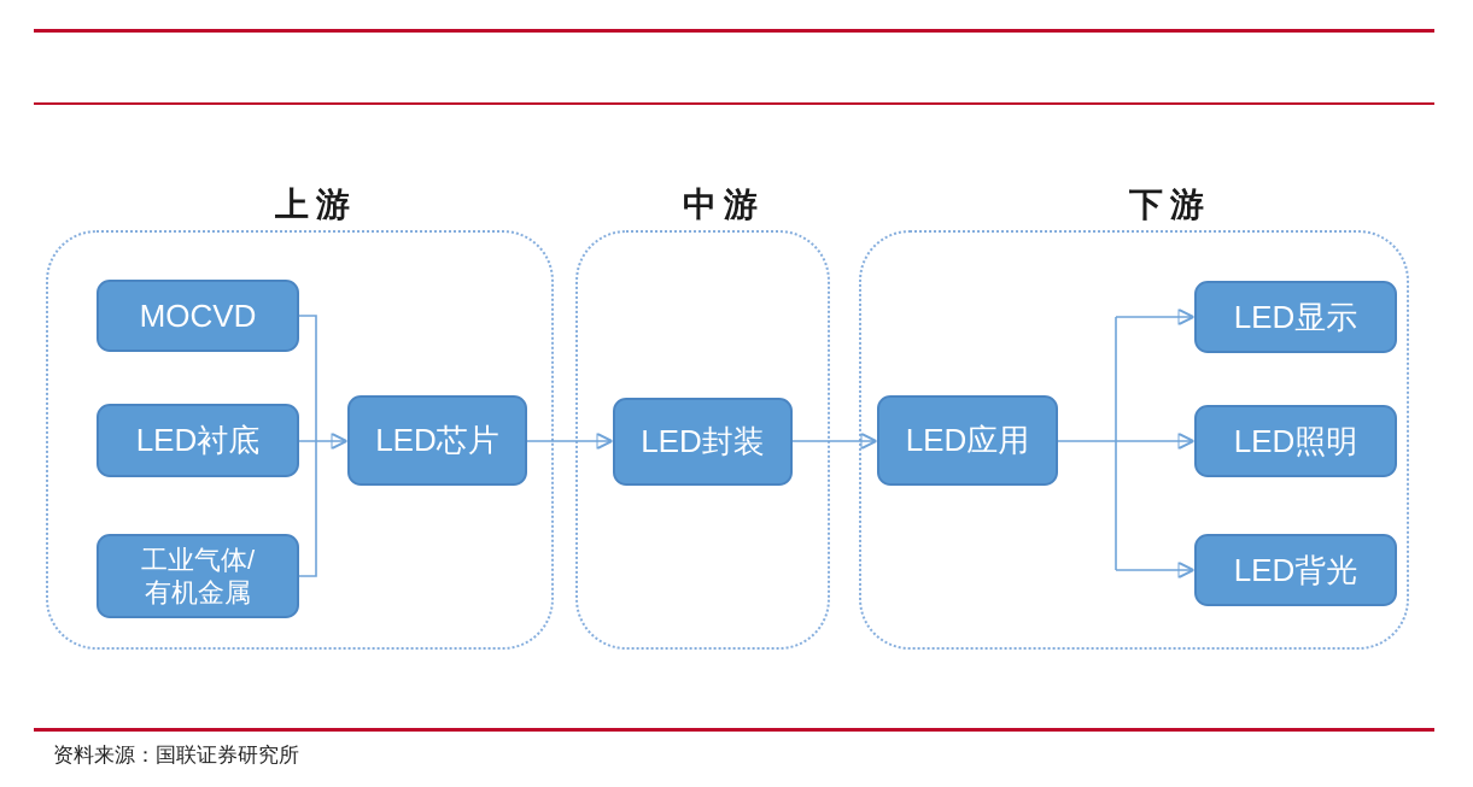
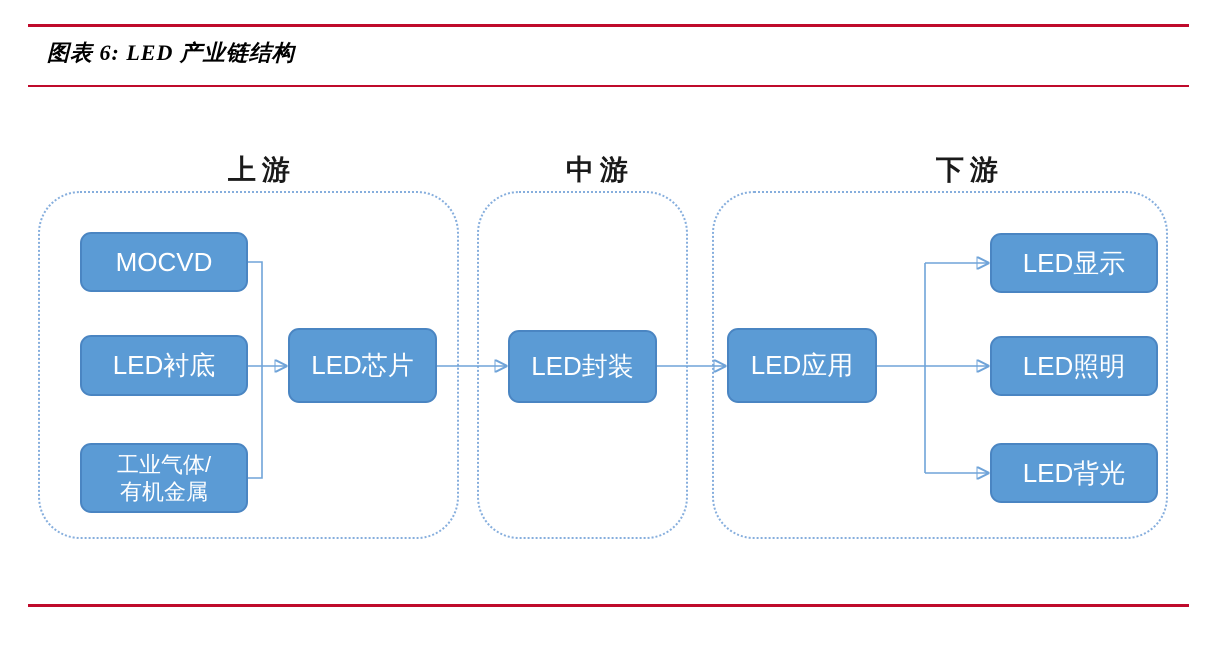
+ 图表 6: LED 产业链结构
  上游
  中游
  下游
  MOCVD
  LED衬底
  工业气体/
  有机金属
  LED芯片
  LED封装
  LED应用
  LED显示
  LED照明
  LED背光
- 资料来源：国联证券研究所
